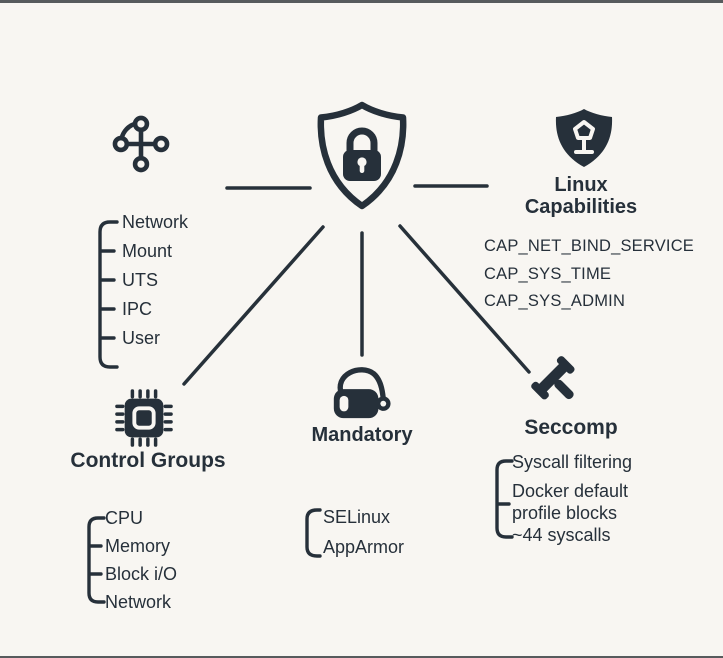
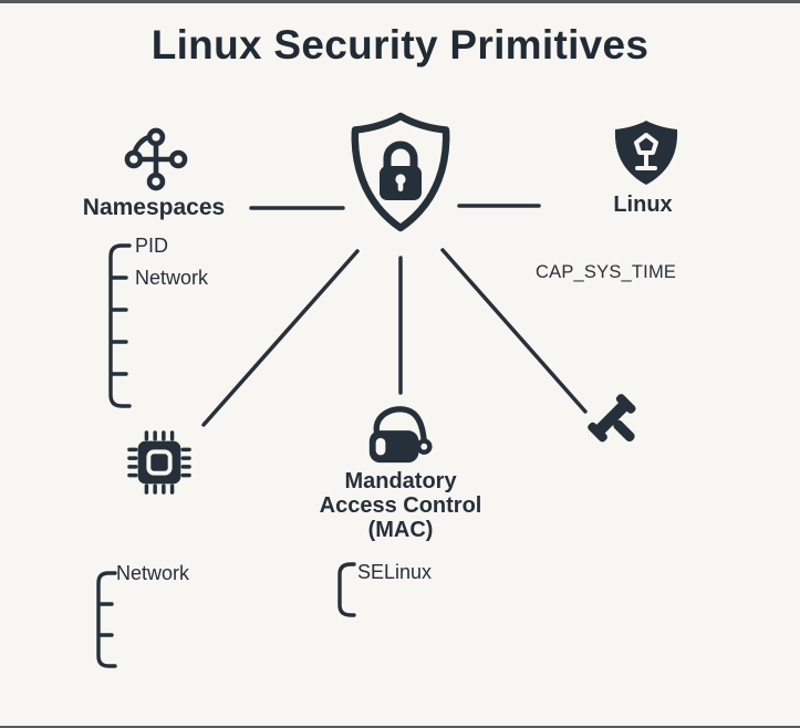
+ Linux Security Primitives
+ Namespaces
+ PID
  Network
- Mount
- UTS
- IPC
- User
  Linux
- Capabilities
- CAP_NET_BIND_SERVICE
  CAP_SYS_TIME
- CAP_SYS_ADMIN
- Control Groups
- CPU
- Memory
- Block i/O
  Network
  Mandatory
+ Access Control
+ (MAC)
  SELinux
- AppArmor
- Seccomp
- Syscall filtering
- Docker default profile blocks ~44 syscalls
